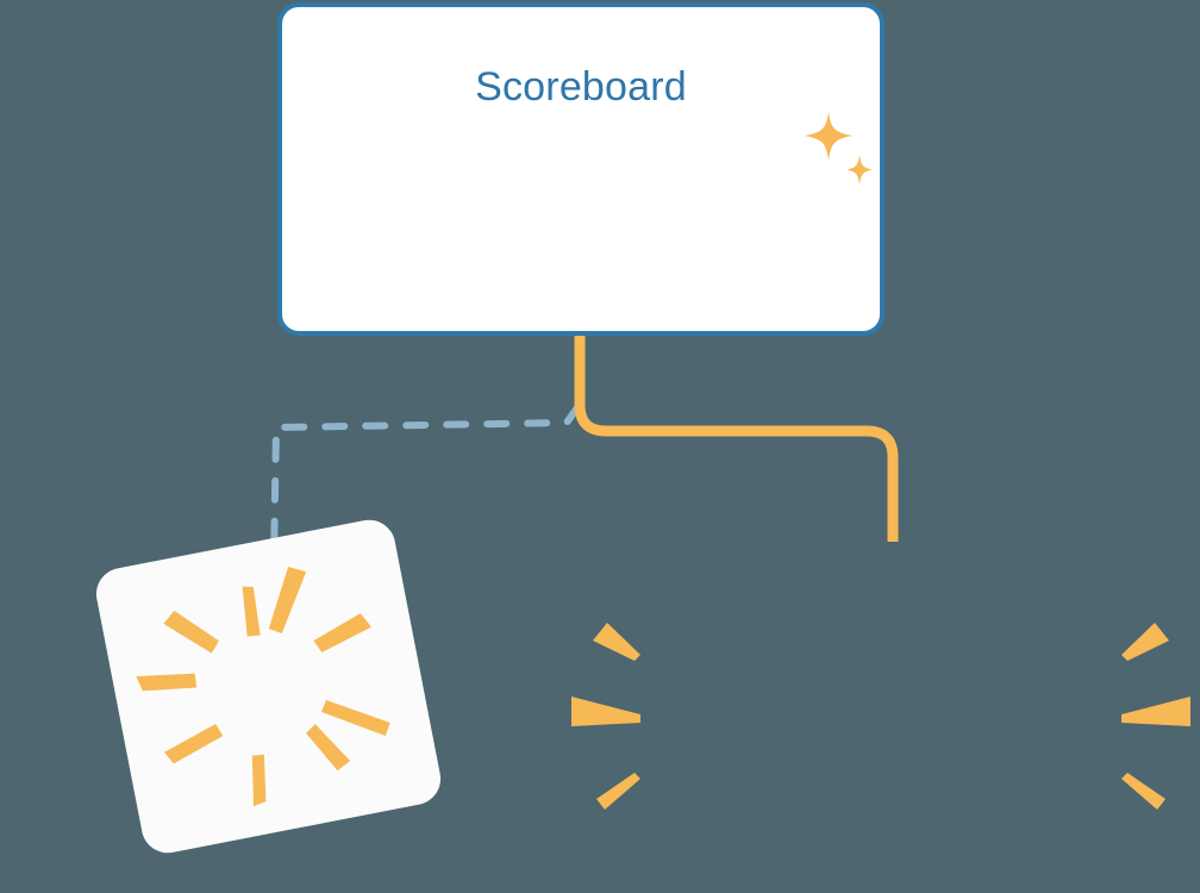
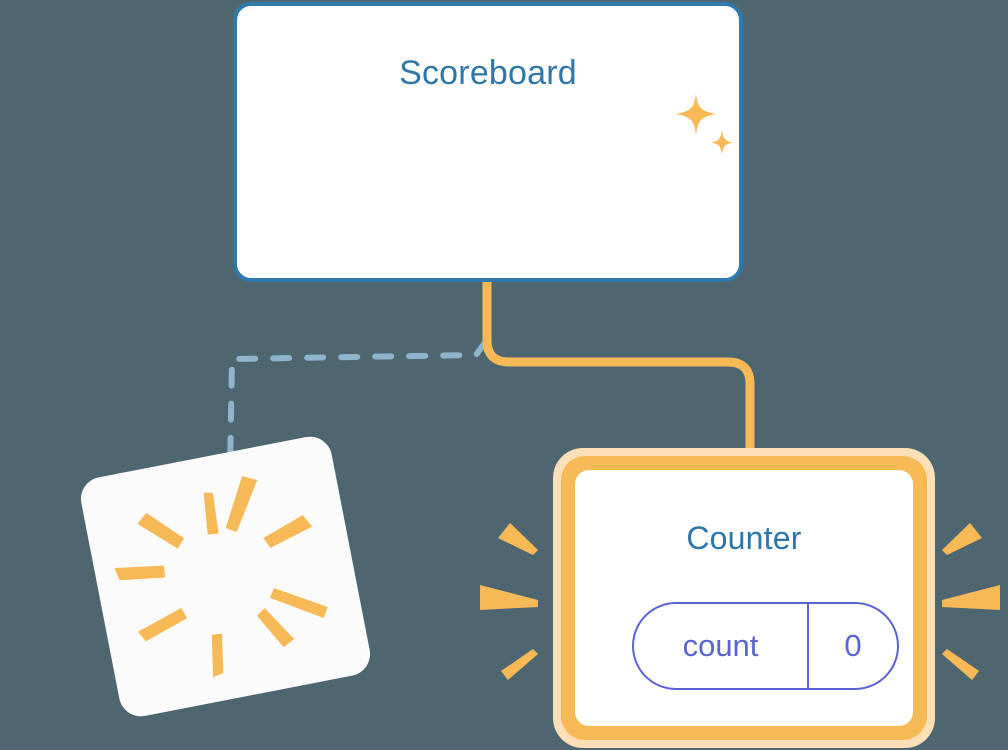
  Scoreboard
+ Counter
+ count
+ 0
